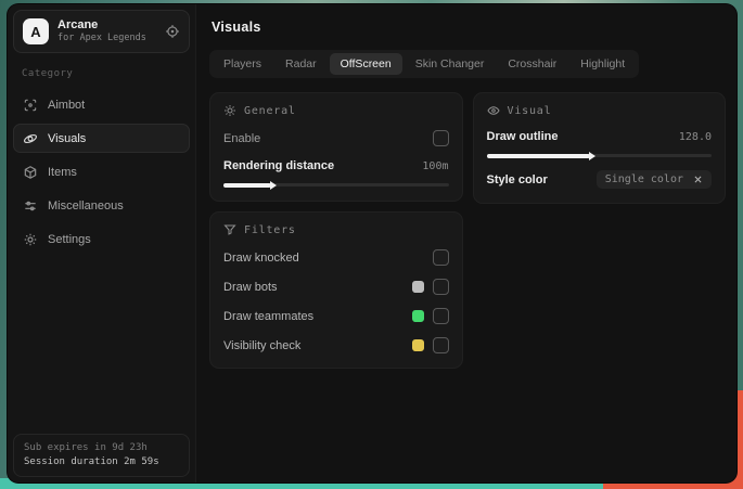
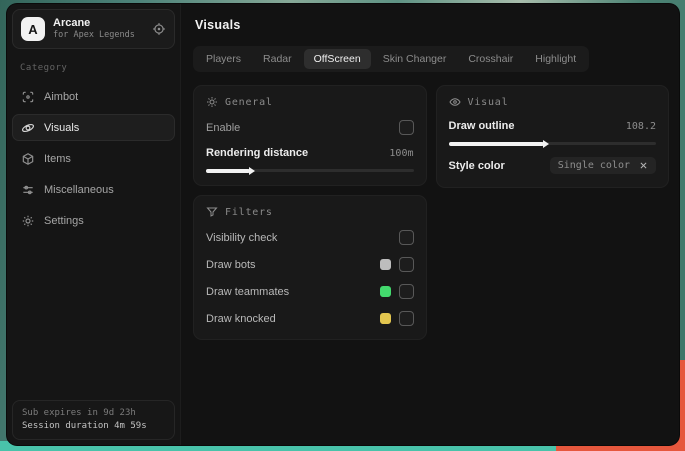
  A
  Arcane
  for Apex Legends
  Category
  Aimbot
  Visuals
  Items
  Miscellaneous
  Settings
  Sub expires in 9d 23h
- Session duration 2m 59s
+ Session duration 4m 59s
  Visuals
  Players
  Radar
  OffScreen
  Skin Changer
  Crosshair
  Highlight
  General
  Enable
  Rendering distance
  100m
  Filters
- Draw knocked
+ Visibility check
  Draw bots
  Draw teammates
- Visibility check
+ Draw knocked
  Visual
  Draw outline
- 128.0
+ 108.2
  Style color
  Single color
